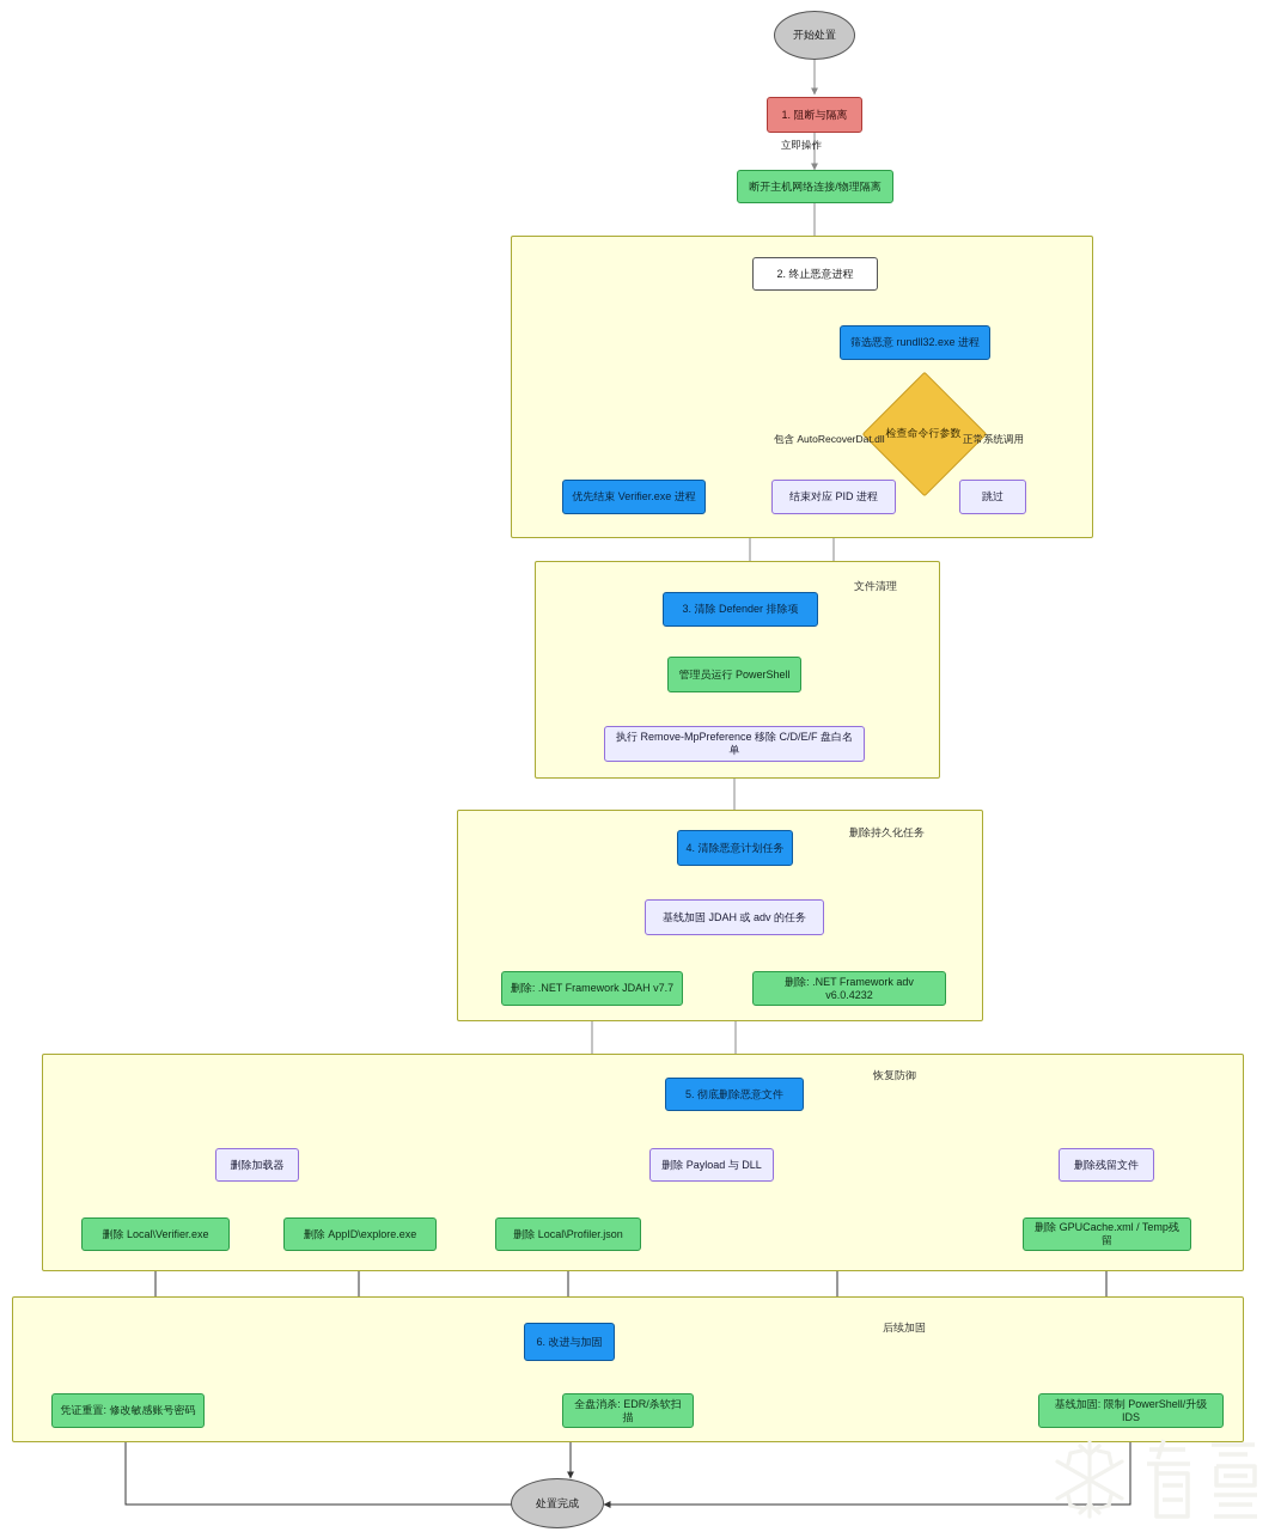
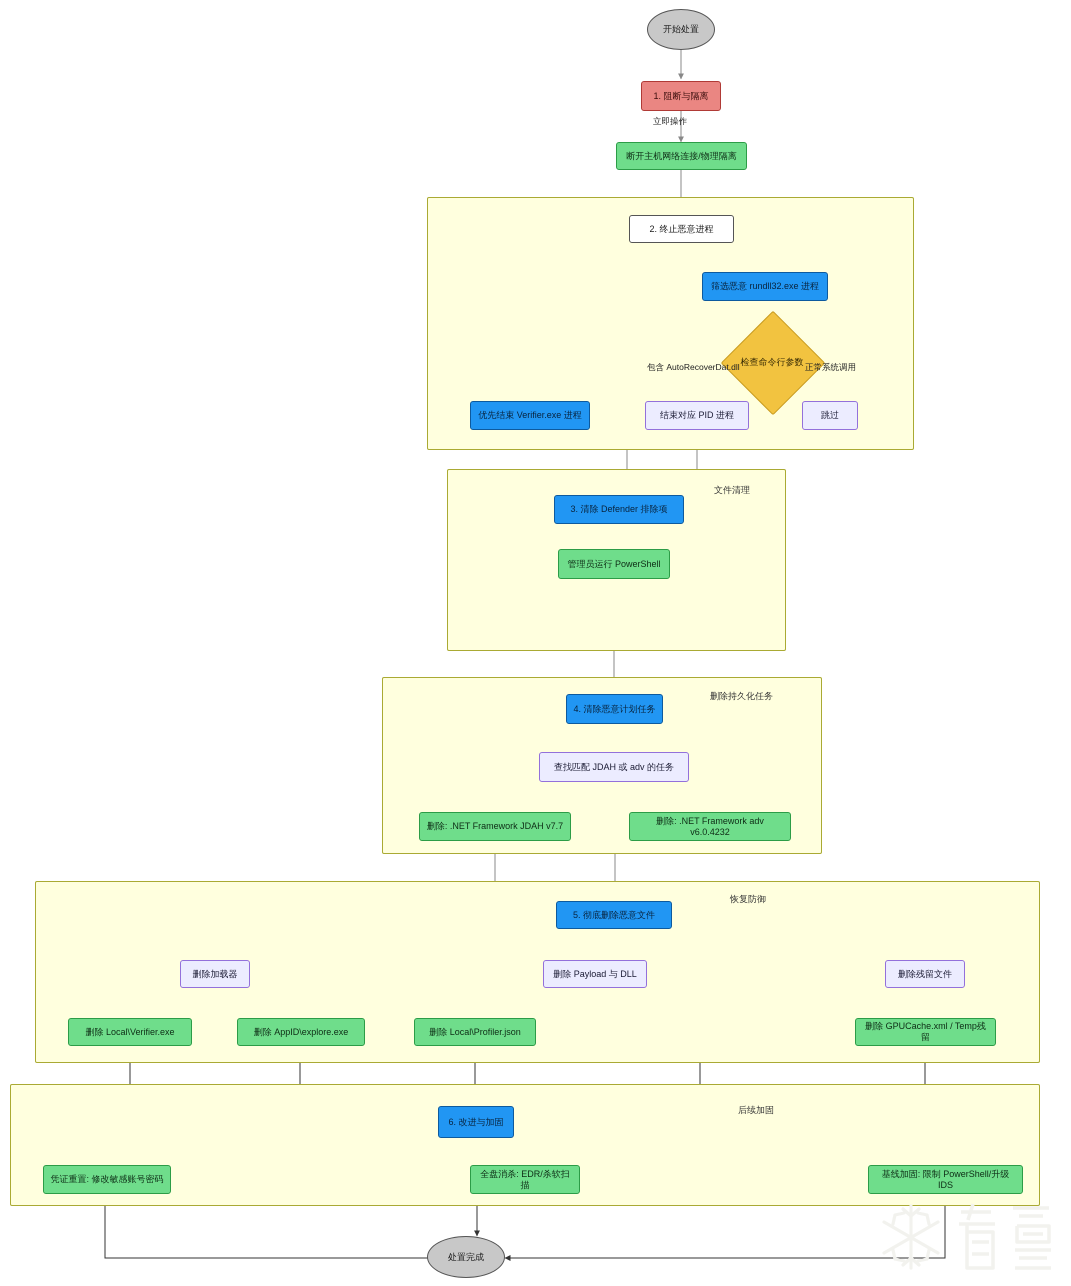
  文件清理
  删除持久化任务
  恢复防御
  后续加固
  开始处置
  1. 阻断与隔离
  立即操作
  断开主机网络连接/物理隔离
  2. 终止恶意进程
  筛选恶意 rundll32.exe 进程
  检查命令行参数
  包含 AutoRecoverDat.dll
  正常系统调用
  优先结束 Verifier.exe 进程
  结束对应 PID 进程
  跳过
  3. 清除 Defender 排除项
  管理员运行 PowerShell
- 执行 Remove-MpPreference 移除 C/D/E/F 盘白名单
  4. 清除恶意计划任务
- 基线加固 JDAH 或 adv 的任务
+ 查找匹配 JDAH 或 adv 的任务
  删除: .NET Framework JDAH v7.7
  删除: .NET Framework adv v6.0.4232
  5. 彻底删除恶意文件
  删除加载器
  删除 Payload 与 DLL
  删除残留文件
  删除 Local\Verifier.exe
  删除 AppID\explore.exe
  删除 Local\Profiler.json
  删除 GPUCache.xml / Temp残留
  6. 改进与加固
  凭证重置: 修改敏感账号密码
  全盘消杀: EDR/杀软扫描
  基线加固: 限制 PowerShell/升级 IDS
  处置完成
